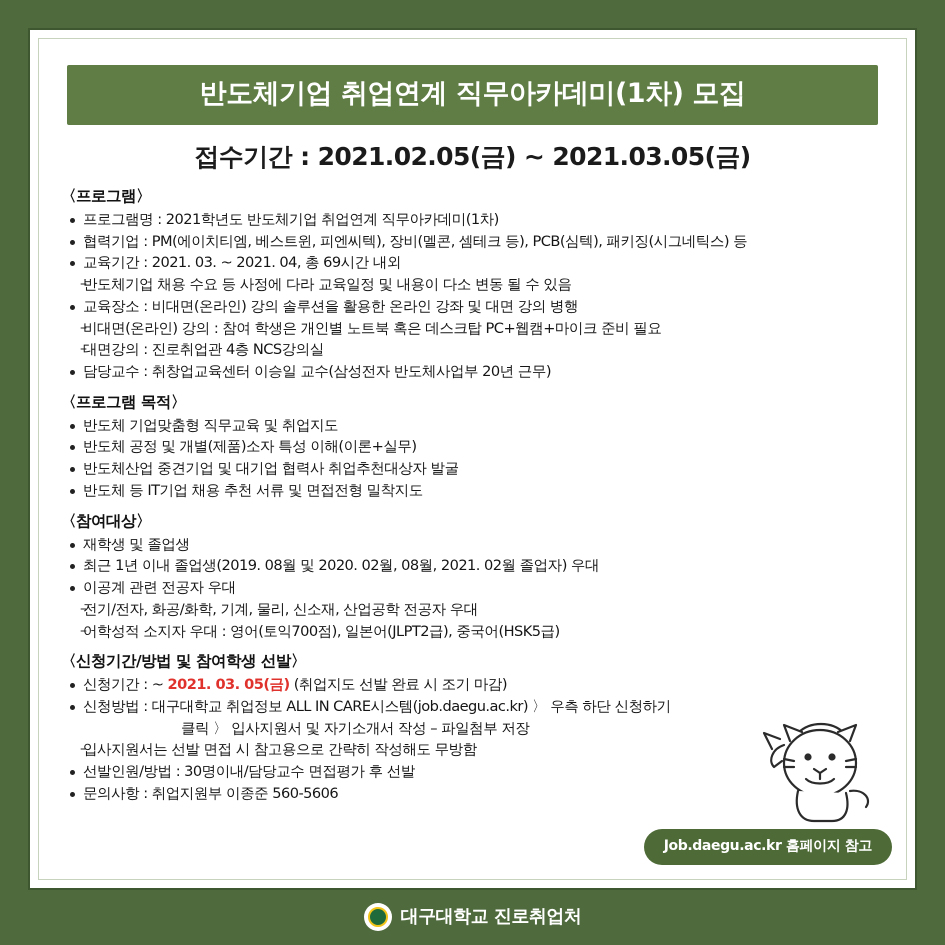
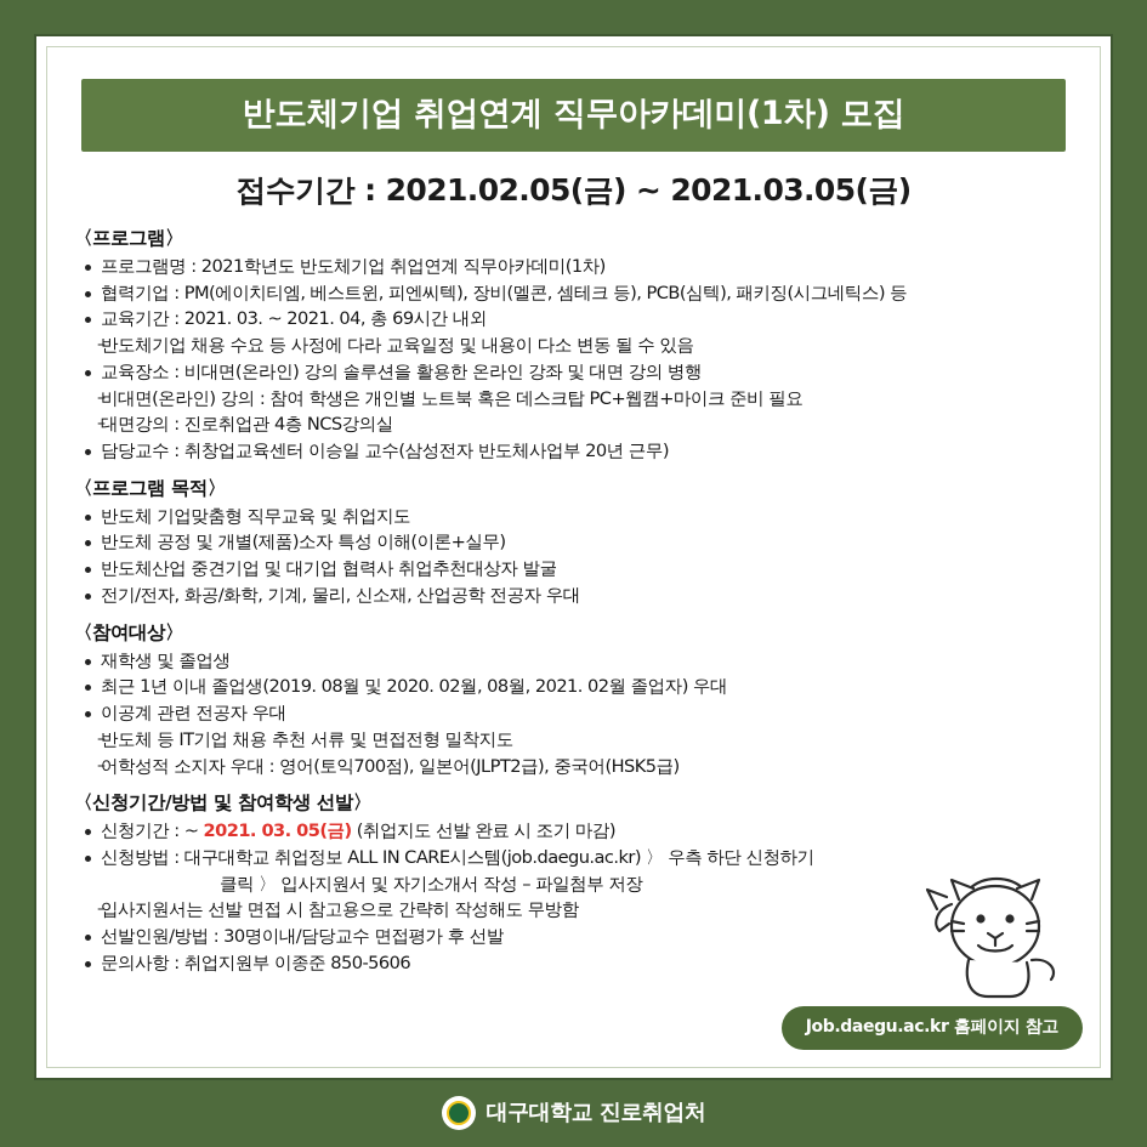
  반도체기업 취업연계 직무아카데미(1차) 모집
  접수기간 : 2021.02.05(금) ~ 2021.03.05(금)
  〈프로그램〉
  프로그램명 : 2021학년도 반도체기업 취업연계 직무아카데미(1차)
  협력기업 : PM(에이치티엠, 베스트윈, 피엔씨텍), 장비(멜콘, 셈테크 등), PCB(심텍), 패키징(시그네틱스) 등
  교육기간 : 2021. 03. ~ 2021. 04, 총 69시간 내외
  반도체기업 채용 수요 등 사정에 다라 교육일정 및 내용이 다소 변동 될 수 있음
  교육장소 : 비대면(온라인) 강의 솔루션을 활용한 온라인 강좌 및 대면 강의 병행
  비대면(온라인) 강의 : 참여 학생은 개인별 노트북 혹은 데스크탑 PC+웹캠+마이크 준비 필요
  대면강의 : 진로취업관 4층 NCS강의실
  담당교수 : 취창업교육센터 이승일 교수(삼성전자 반도체사업부 20년 근무)
  〈프로그램 목적〉
  반도체 기업맞춤형 직무교육 및 취업지도
  반도체 공정 및 개별(제품)소자 특성 이해(이론+실무)
  반도체산업 중견기업 및 대기업 협력사 취업추천대상자 발굴
- 반도체 등 IT기업 채용 추천 서류 및 면접전형 밀착지도
+ 전기/전자, 화공/화학, 기계, 물리, 신소재, 산업공학 전공자 우대
  〈참여대상〉
  재학생 및 졸업생
  최근 1년 이내 졸업생(2019. 08월 및 2020. 02월, 08월, 2021. 02월 졸업자) 우대
  이공계 관련 전공자 우대
- 전기/전자, 화공/화학, 기계, 물리, 신소재, 산업공학 전공자 우대
+ 반도체 등 IT기업 채용 추천 서류 및 면접전형 밀착지도
  어학성적 소지자 우대 : 영어(토익700점), 일본어(JLPT2급), 중국어(HSK5급)
  〈신청기간/방법 및 참여학생 선발〉
  신청기간 : ~ 2021. 03. 05(금) (취업지도 선발 완료 시 조기 마감)
  신청방법 : 대구대학교 취업정보 ALL IN CARE시스템(job.daegu.ac.kr) 〉 우측 하단 신청하기
  클릭 〉 입사지원서 및 자기소개서 작성 – 파일첨부 저장
  입사지원서는 선발 면접 시 참고용으로 간략히 작성해도 무방함
  선발인원/방법 : 30명이내/담당교수 면접평가 후 선발
- 문의사항 : 취업지원부 이종준 560-5606
+ 문의사항 : 취업지원부 이종준 850-5606
  Job.daegu.ac.kr 홈페이지 참고
  대구대학교 진로취업처
